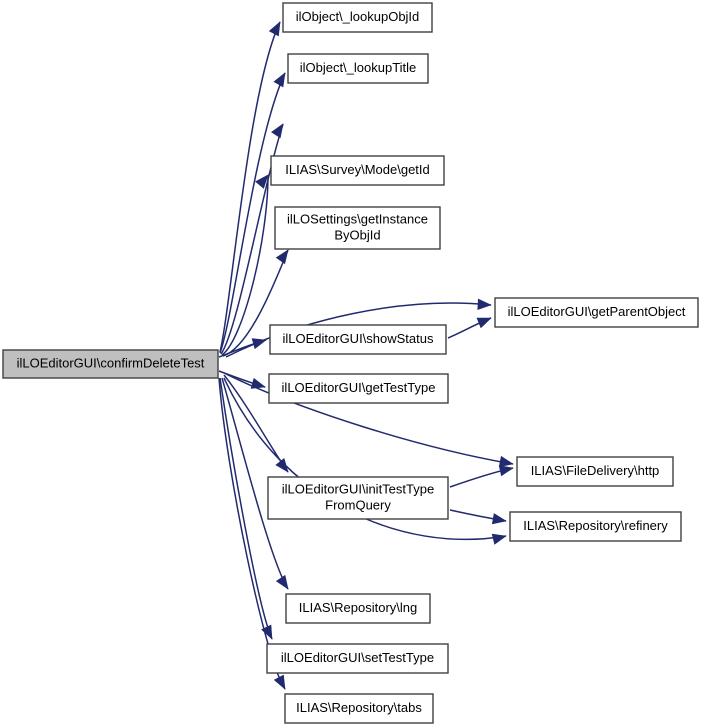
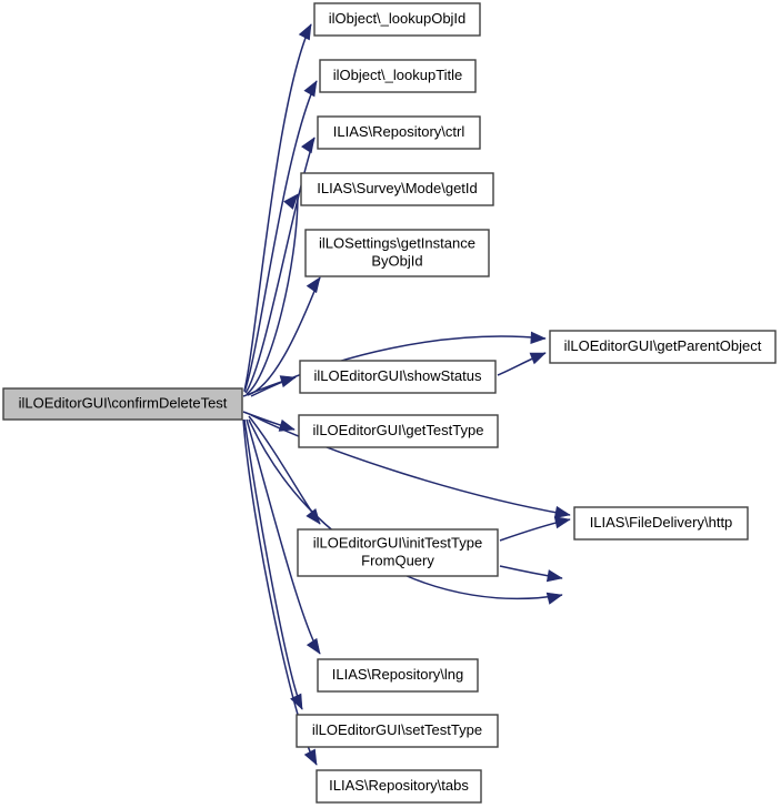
  ilObject\_lookupObjId
  ilObject\_lookupTitle
+ ILIAS\Repository\ctrl
  ILIAS\Survey\Mode\getId
  ilLOSettings\getInstance
  ByObjId
  ilLOEditorGUI\getParentObject
  ilLOEditorGUI\showStatus
  ilLOEditorGUI\getTestType
  ILIAS\FileDelivery\http
  ilLOEditorGUI\initTestType
  FromQuery
- ILIAS\Repository\refinery
  ILIAS\Repository\lng
  ilLOEditorGUI\setTestType
  ILIAS\Repository\tabs
  ilLOEditorGUI\confirmDeleteTest
